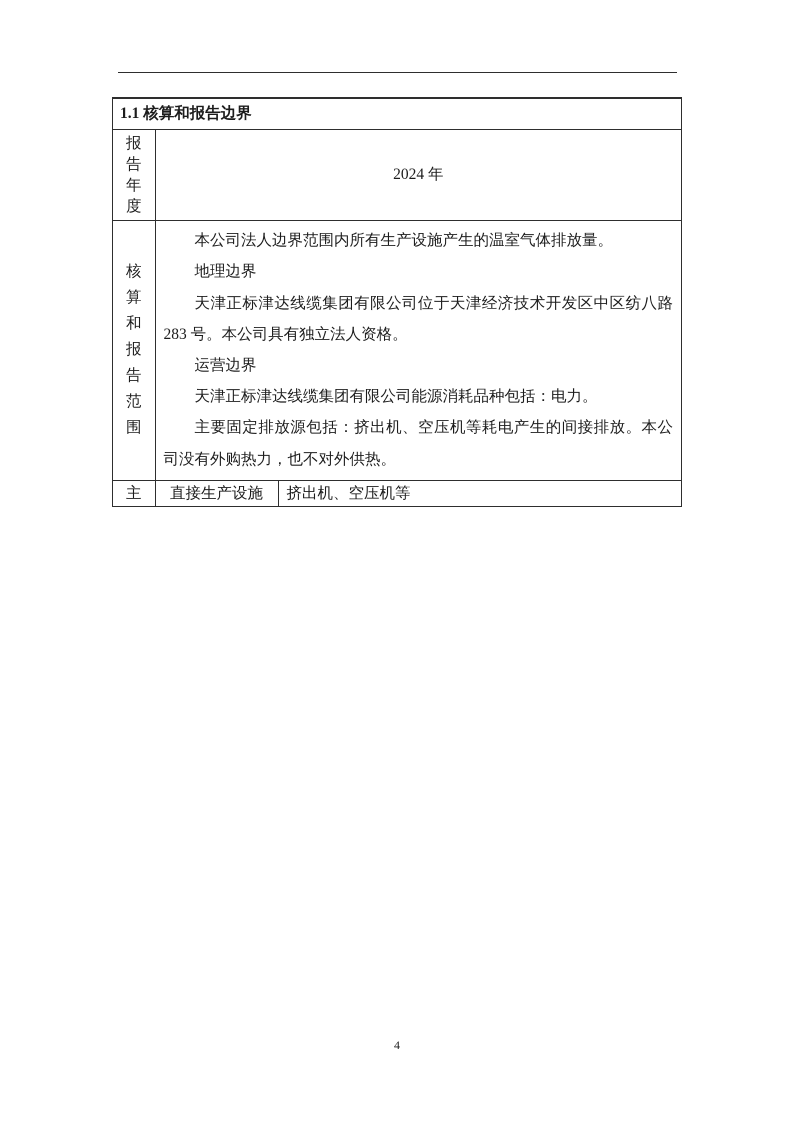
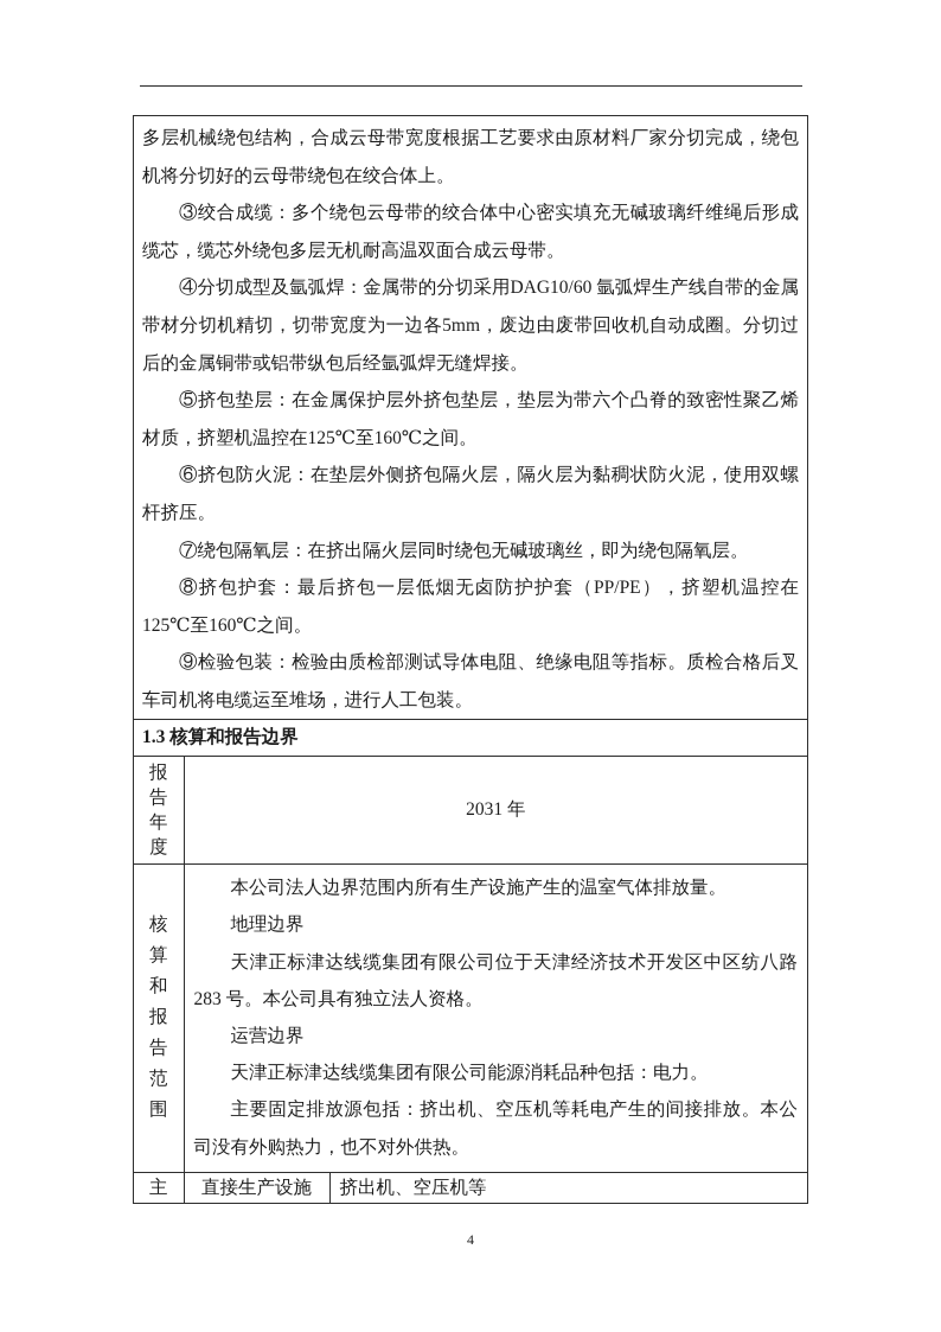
+ 多层机械绕包结构，合成云母带宽度根据工艺要求由原材料厂家分切完成，绕包机将分切好的云母带绕包在绞合体上。
+ ③绞合成缆：多个绕包云母带的绞合体中心密实填充无碱玻璃纤维绳后形成缆芯，缆芯外绕包多层无机耐高温双面合成云母带。
+ ④分切成型及氩弧焊：金属带的分切采用DAG10/60 氩弧焊生产线自带的金属带材分切机精切，切带宽度为一边各5mm，废边由废带回收机自动成圈。分切过后的金属铜带或铝带纵包后经氩弧焊无缝焊接。
+ ⑤挤包垫层：在金属保护层外挤包垫层，垫层为带六个凸脊的致密性聚乙烯材质，挤塑机温控在125℃至160℃之间。
+ ⑥挤包防火泥：在垫层外侧挤包隔火层，隔火层为黏稠状防火泥，使用双螺杆挤压。
+ ⑦绕包隔氧层：在挤出隔火层同时绕包无碱玻璃丝，即为绕包隔氧层。
+ ⑧挤包护套：最后挤包一层低烟无卤防护护套（PP/PE），挤塑机温控在125℃至160℃之间。
+ ⑨检验包装：检验由质检部测试导体电阻、绝缘电阻等指标。质检合格后叉车司机将电缆运至堆场，进行人工包装。
- 1.1 核算和报告边界
+ 1.3 核算和报告边界
- 报告年度	2024 年
+ 报告年度	2031 年
  核算和报告范围	本公司法人边界范围内所有生产设施产生的温室气体排放量。 地理边界 天津正标津达线缆集团有限公司位于天津经济技术开发区中区纺八路 283 号。本公司具有独立法人资格。 运营边界 天津正标津达线缆集团有限公司能源消耗品种包括：电力。 主要固定排放源包括：挤出机、空压机等耗电产生的间接排放。本公司没有外购热力，也不对外供热。
  主	直接生产设施	挤出机、空压机等
  4
